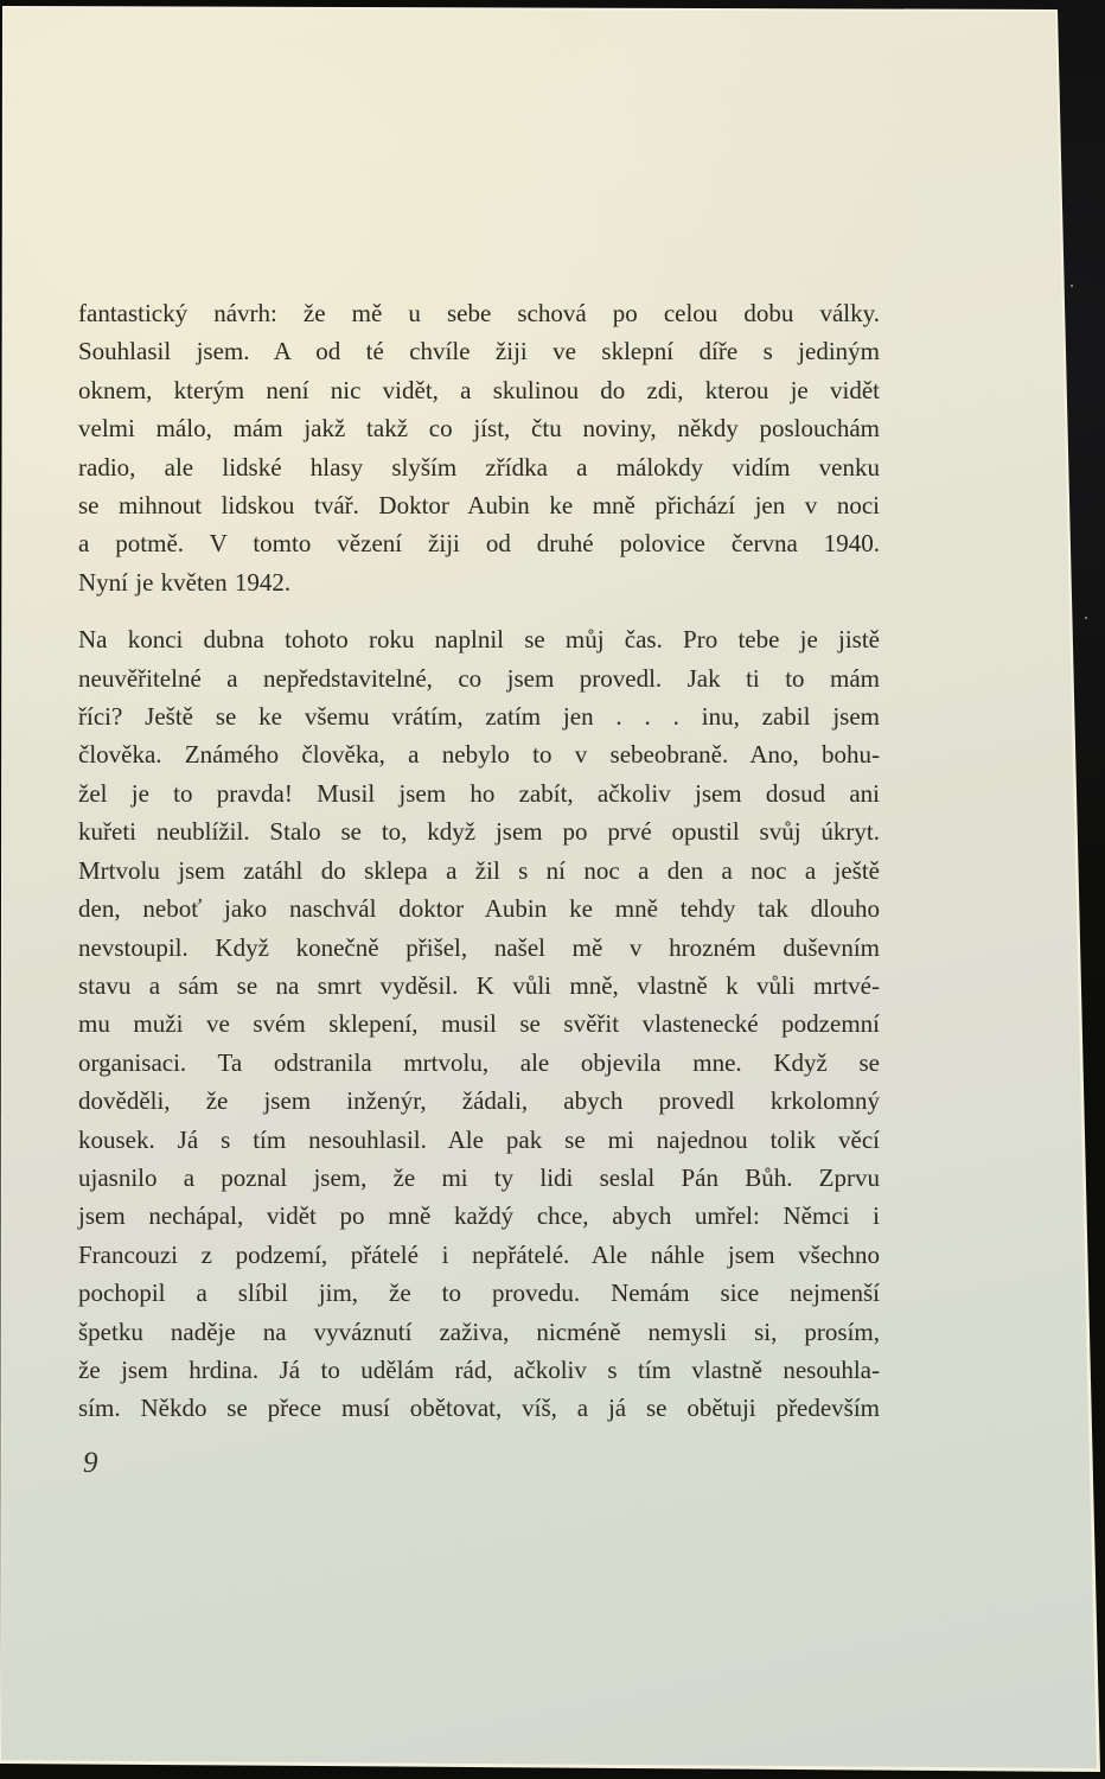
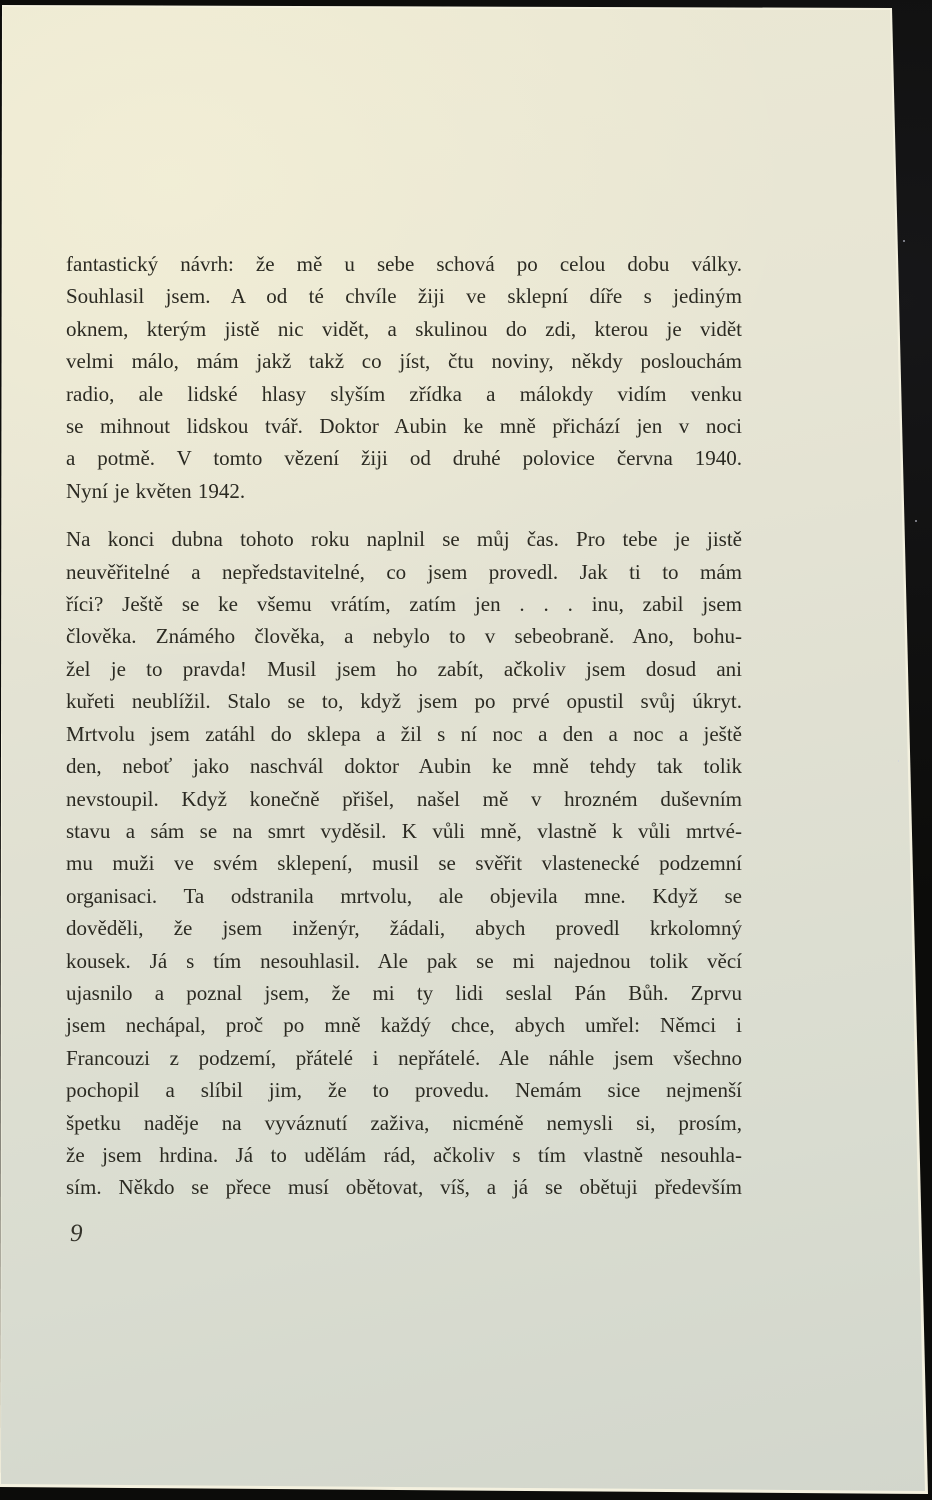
  fantastický návrh: že mě u sebe schová po celou dobu války.
  Souhlasil jsem. A od té chvíle žiji ve sklepní díře s jediným
- oknem, kterým není nic vidět, a skulinou do zdi, kterou je vidět
+ oknem, kterým jistě nic vidět, a skulinou do zdi, kterou je vidět
  velmi málo, mám jakž takž co jíst, čtu noviny, někdy poslouchám
  radio, ale lidské hlasy slyším zřídka a málokdy vidím venku
  se mihnout lidskou tvář. Doktor Aubin ke mně přichází jen v noci
  a potmě. V tomto vězení žiji od druhé polovice června 1940.
  Nyní je květen 1942.
  Na konci dubna tohoto roku naplnil se můj čas. Pro tebe je jistě
  neuvěřitelné a nepředstavitelné, co jsem provedl. Jak ti to mám
  říci? Ještě se ke všemu vrátím, zatím jen . . . inu, zabil jsem
  člověka. Známého člověka, a nebylo to v sebeobraně. Ano, bohu-
  žel je to pravda! Musil jsem ho zabít, ačkoliv jsem dosud ani
  kuřeti neublížil. Stalo se to, když jsem po prvé opustil svůj úkryt.
  Mrtvolu jsem zatáhl do sklepa a žil s ní noc a den a noc a ještě
- den, neboť jako naschvál doktor Aubin ke mně tehdy tak dlouho
+ den, neboť jako naschvál doktor Aubin ke mně tehdy tak tolik
  nevstoupil. Když konečně přišel, našel mě v hrozném duševním
  stavu a sám se na smrt vyděsil. K vůli mně, vlastně k vůli mrtvé-
  mu muži ve svém sklepení, musil se svěřit vlastenecké podzemní
  organisaci. Ta odstranila mrtvolu, ale objevila mne. Když se
  dověděli, že jsem inženýr, žádali, abych provedl krkolomný
  kousek. Já s tím nesouhlasil. Ale pak se mi najednou tolik věcí
  ujasnilo a poznal jsem, že mi ty lidi seslal Pán Bůh. Zprvu
- jsem nechápal, vidět po mně každý chce, abych umřel: Němci i
+ jsem nechápal, proč po mně každý chce, abych umřel: Němci i
  Francouzi z podzemí, přátelé i nepřátelé. Ale náhle jsem všechno
  pochopil a slíbil jim, že to provedu. Nemám sice nejmenší
  špetku naděje na vyváznutí zaživa, nicméně nemysli si, prosím,
  že jsem hrdina. Já to udělám rád, ačkoliv s tím vlastně nesouhla-
  sím. Někdo se přece musí obětovat, víš, a já se obětuji především
  9
